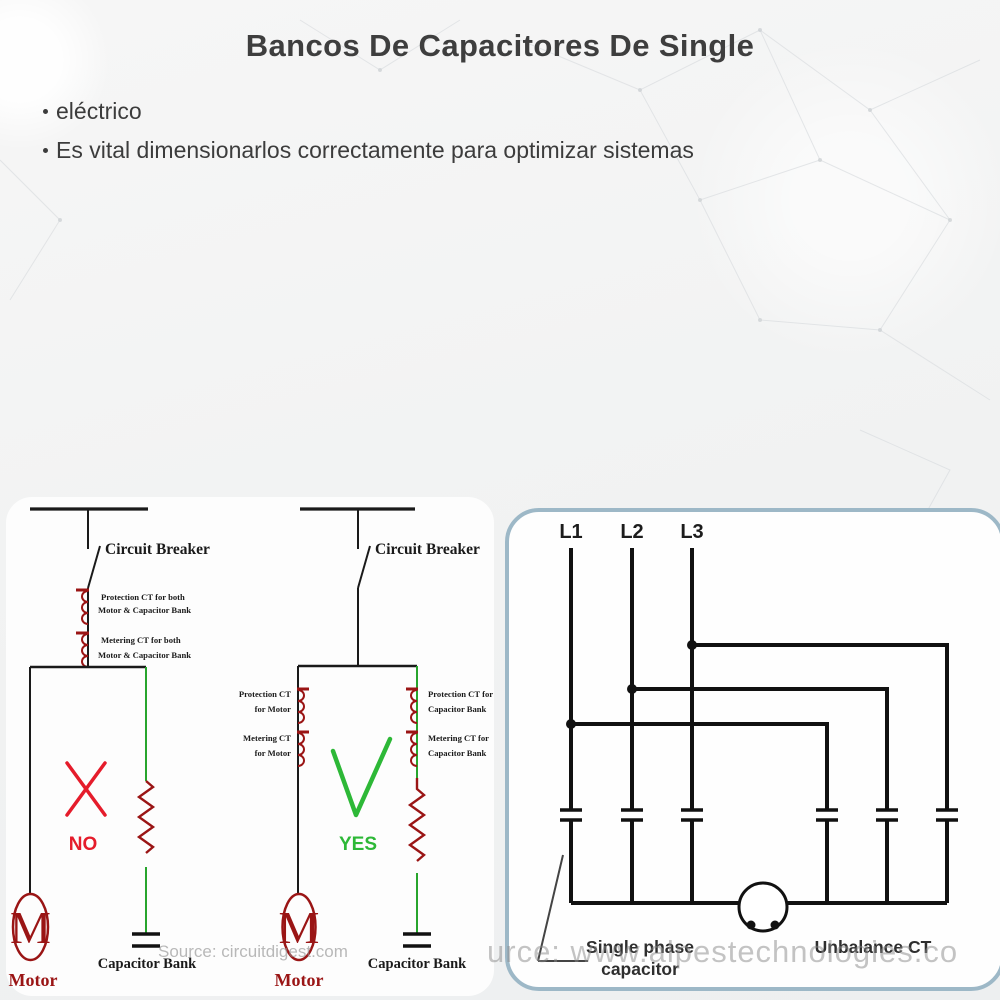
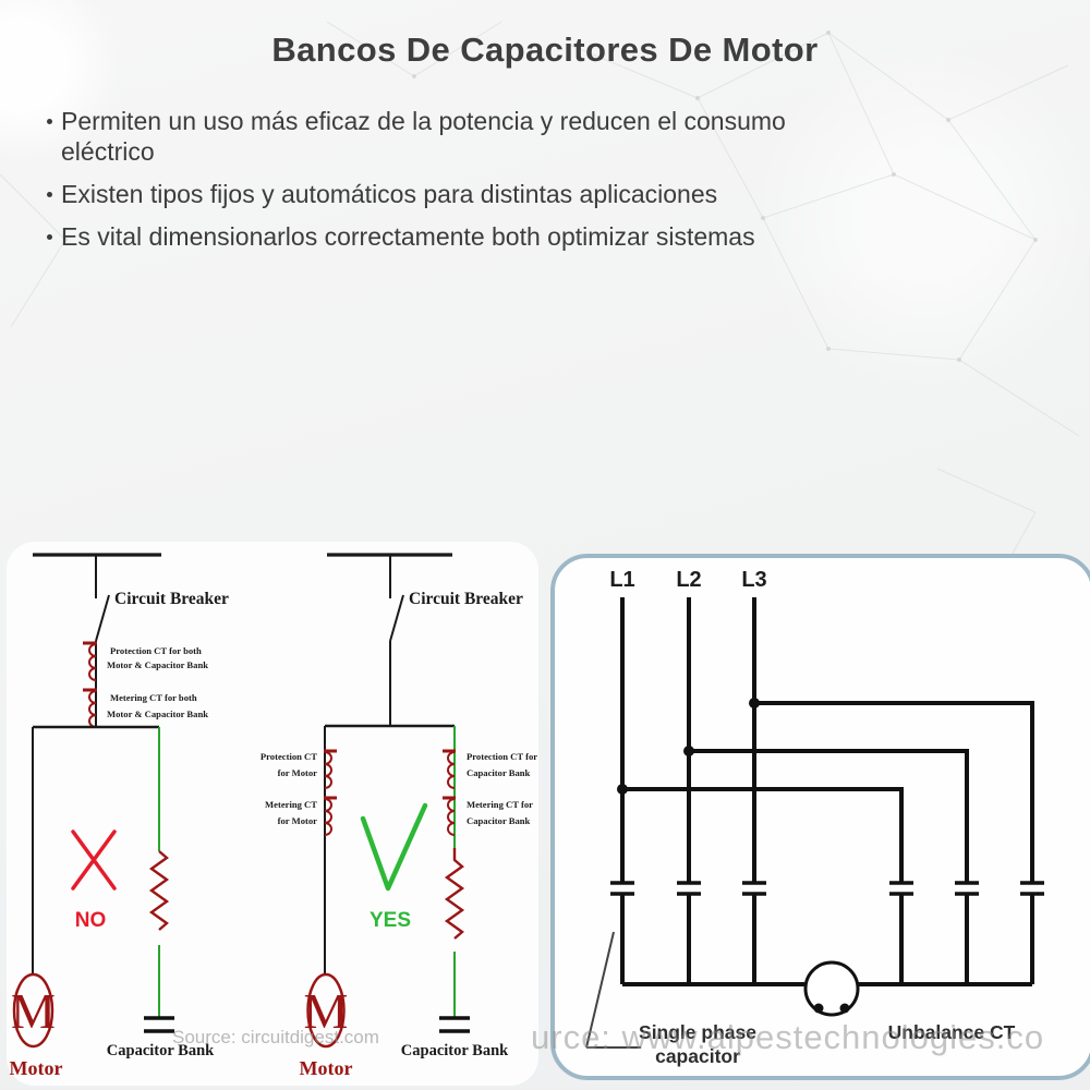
- Bancos De Capacitores De Single
+ Bancos De Capacitores De Motor
+ Permiten un uso más eficaz de la potencia y reducen el consumo
  eléctrico
+ Existen tipos fijos y automáticos para distintas aplicaciones
- Es vital dimensionarlos correctamente para optimizar sistemas
+ Es vital dimensionarlos correctamente both optimizar sistemas
  Circuit Breaker
  Protection CT for both
  Motor & Capacitor Bank
  Metering CT for both
  Motor & Capacitor Bank
  NO
  Capacitor Bank
  M
  Motor
  Circuit Breaker
  Protection CT
  for Motor
  Metering CT
  for Motor
  Protection CT for
  Capacitor Bank
  Metering CT for
  Capacitor Bank
  Capacitor Bank
  YES
  M
  Motor
  L1
  L2
  L3
  Single phase
  capacitor
  Unbalance CT
  Source: circuitdigest.com
  urce: www.alpestechnologies.co
